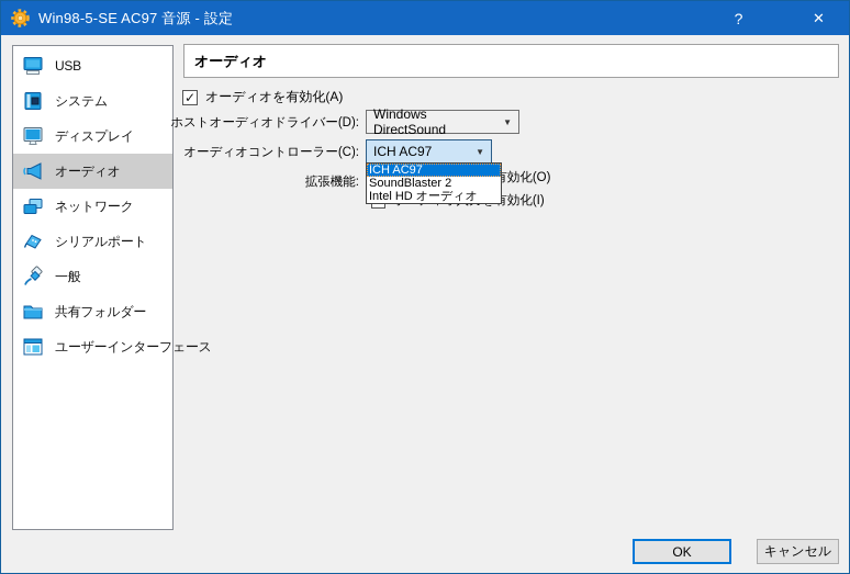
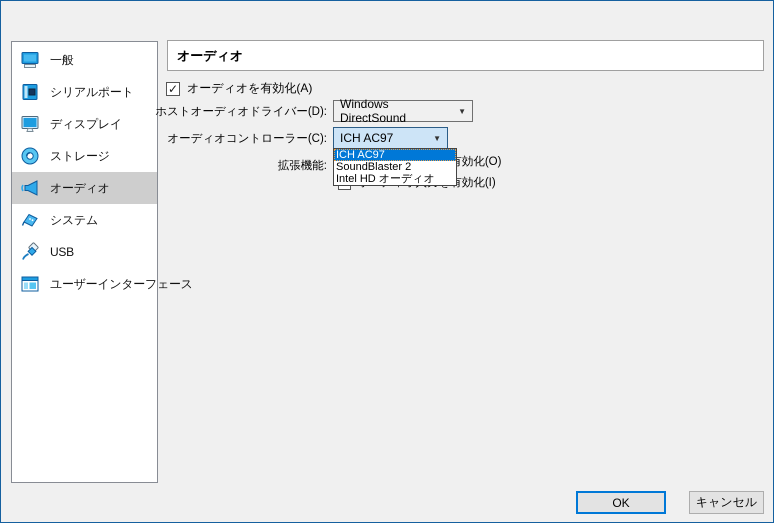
- Win98-5-SE AC97 音源 - 設定
- ?
- ✕
- USB
+ 一般
- システム
+ シリアルポート
  ディスプレイ
+ ストレージ
  オーディオ
- ネットワーク
- シリアルポート
+ システム
- 一般
+ USB
- 共有フォルダー
  ユーザーインターフェース
  オーディオ
  ✓
  オーディオを有効化(A)
  ホストオーディオドライバー(D):
  Windows DirectSound
  ▼
  オーディオコントローラー(C):
  ICH AC97
  ▼
  拡張機能:
  ICH AC97
  SoundBlaster 2
  Intel HD オーディオ
  OK
  キャンセル
